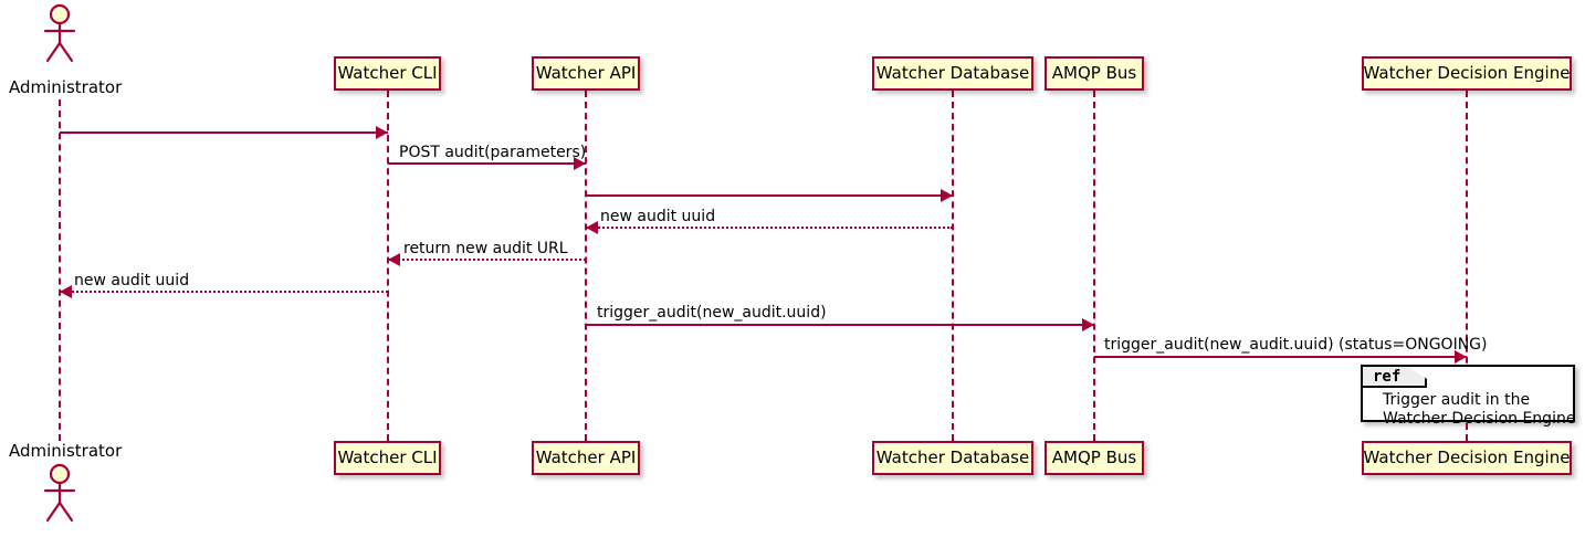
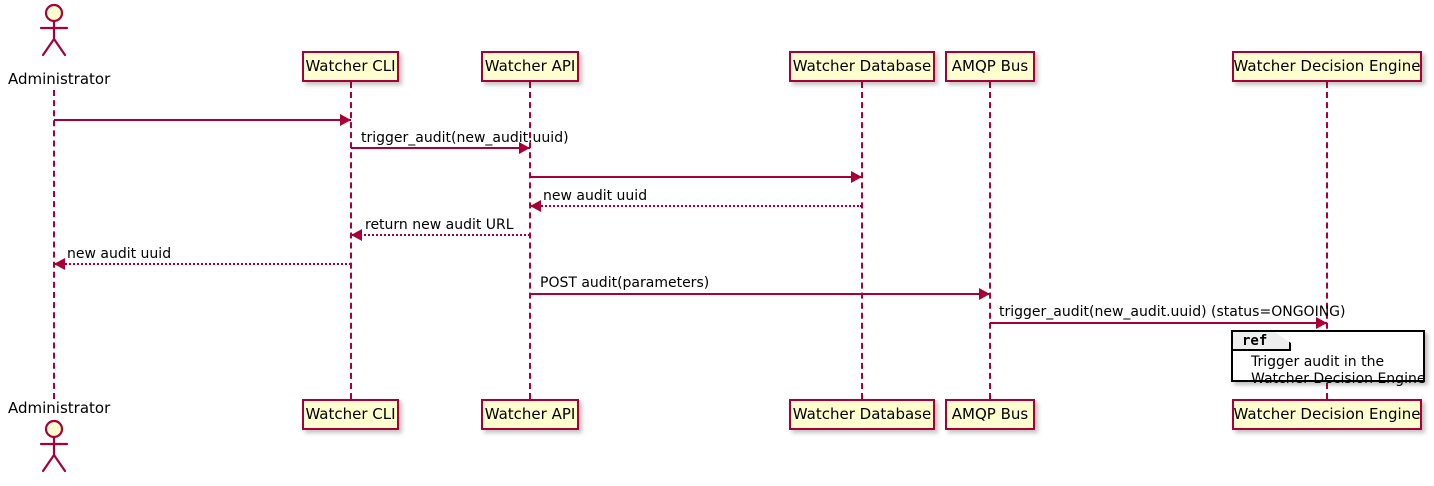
  Administrator
  Watcher CLI
  Watcher API
  Watcher Database
  AMQP Bus
  Watcher Decision Engine
  Administrator
  Watcher CLI
  Watcher API
  Watcher Database
  AMQP Bus
  Watcher Decision Engine
- POST audit(parameters)
+ trigger_audit(new_audit.uuid)
  new audit uuid
  return new audit URL
  new audit uuid
- trigger_audit(new_audit.uuid)
+ POST audit(parameters)
  trigger_audit(new_audit.uuid) (status=ONGOING)
  ref
  Trigger audit in the
  Watcher Decision Engine
